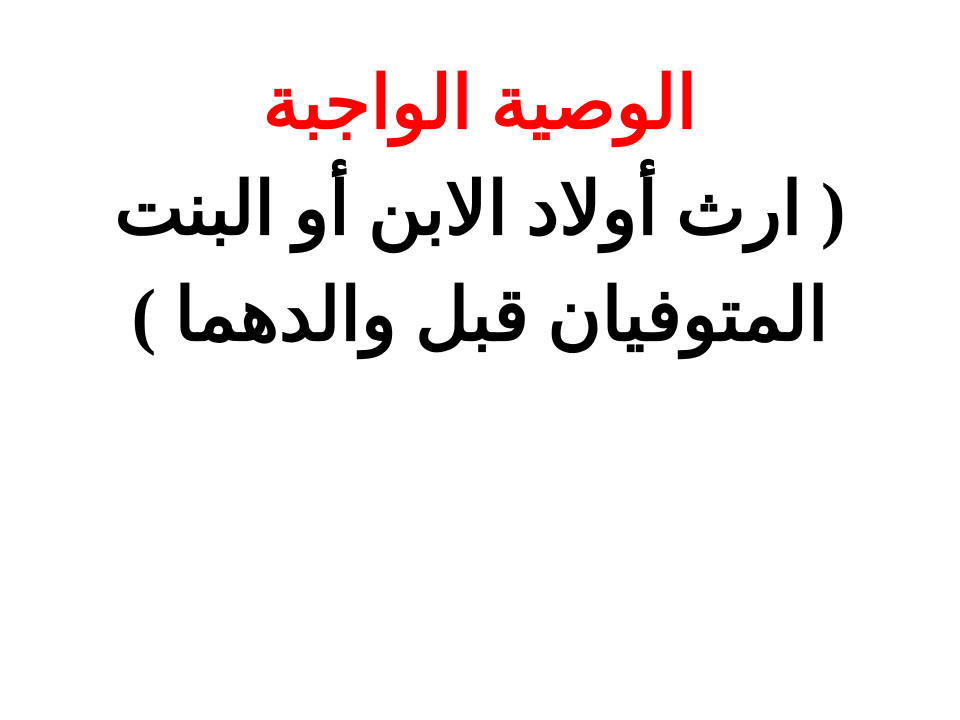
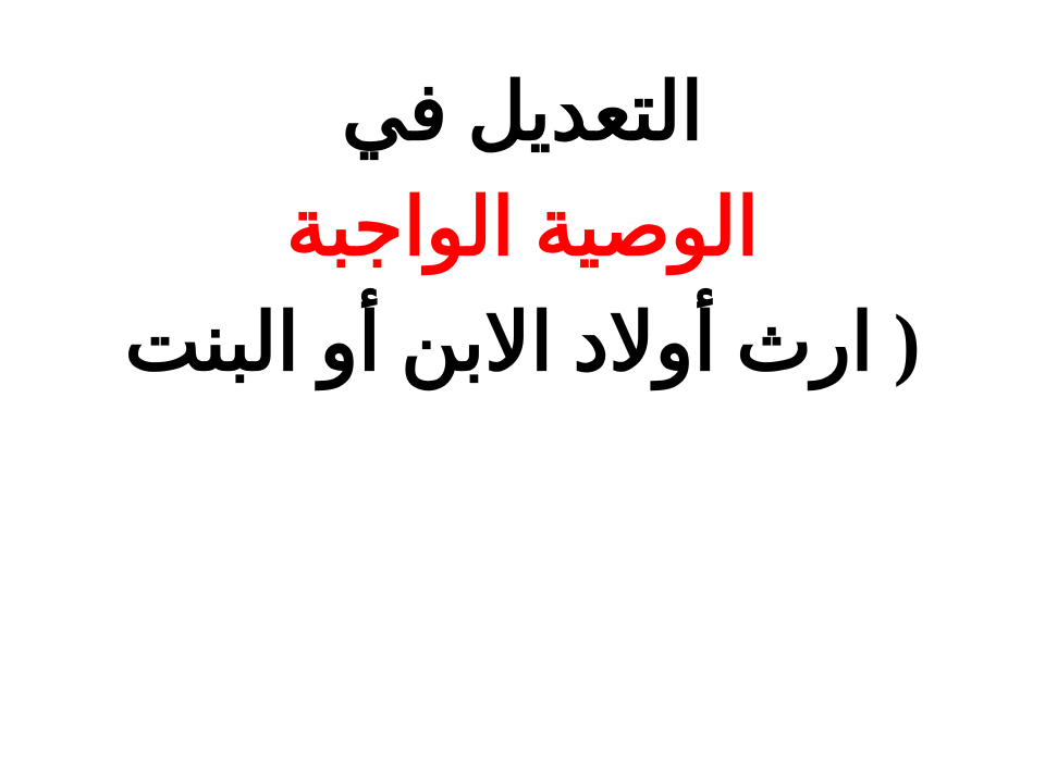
+ التعديل في
  الوصية الواجبة
  ( ارث أولاد الابن أو البنت
- المتوفيان قبل والدهما )
